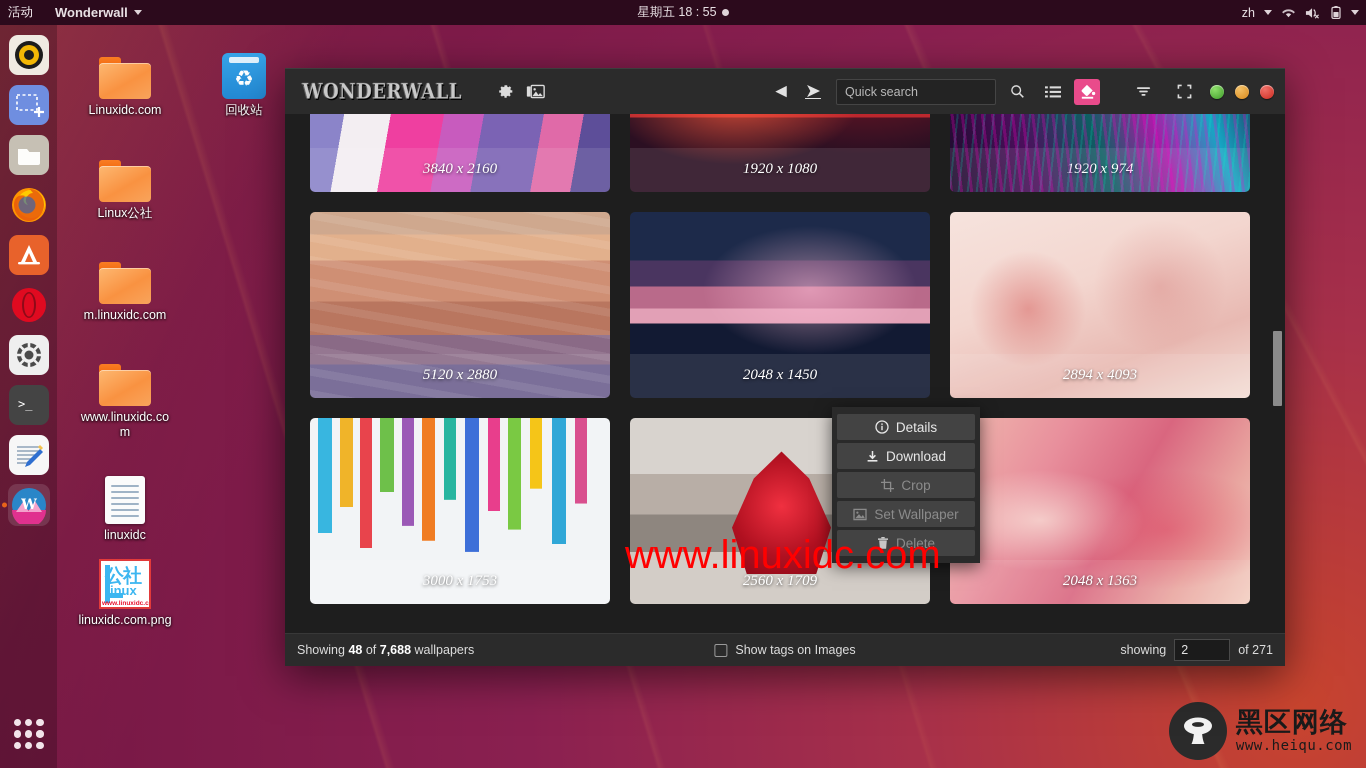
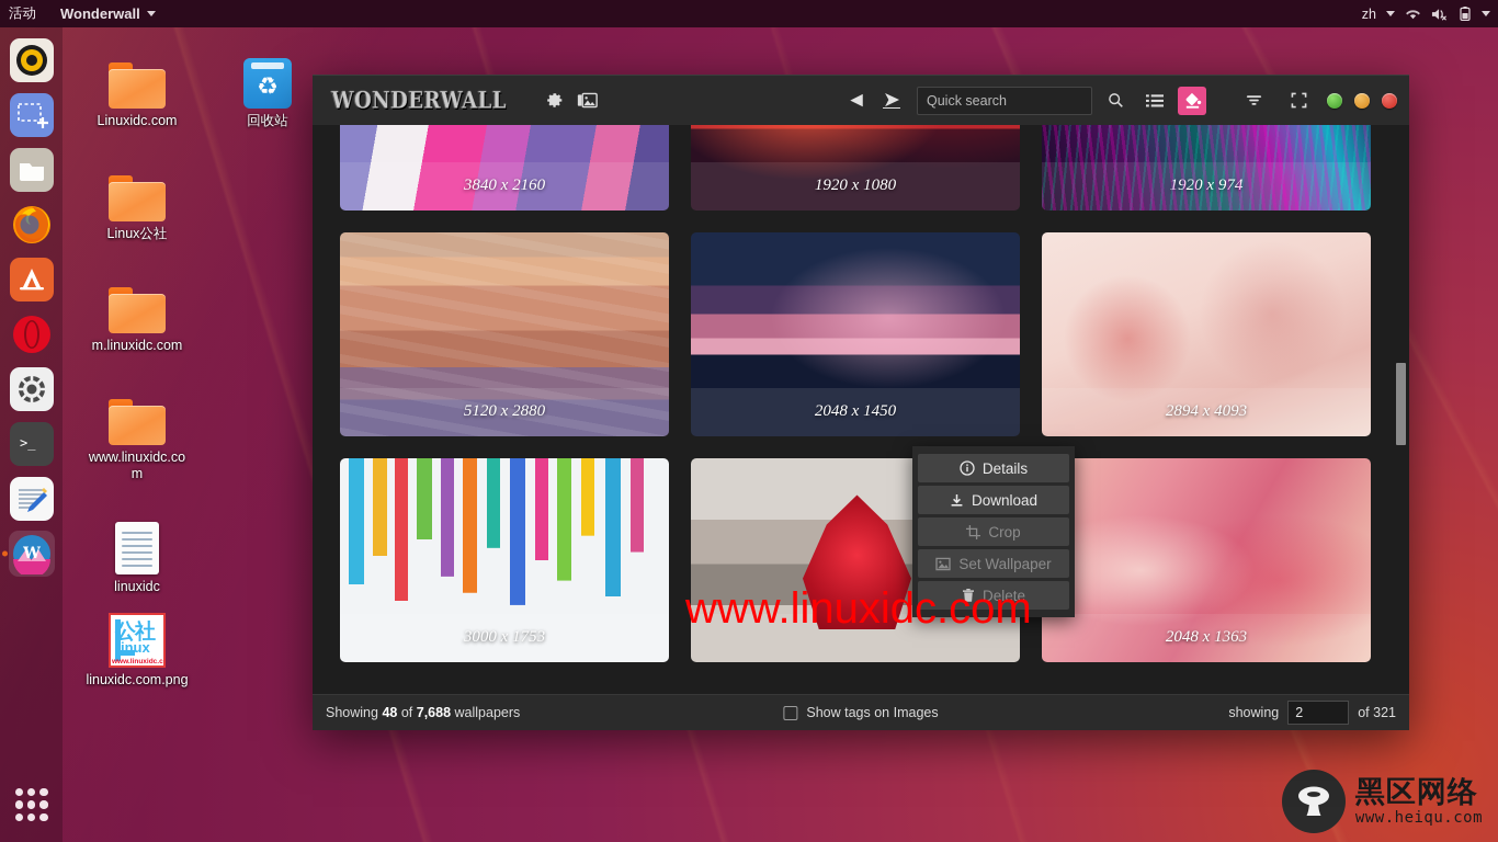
  活动
  Wonderwall
- 星期五 18 : 55
  zh
  >_
  W
  Linuxidc.com
  ♻
  回收站
  Linux公社
  m.linuxidc.com
  www.linuxidc.com
  linuxidc
  公社
  inux
  linuxidc.com.png
  WONDERWALL
  ◄
  ➤
  Quick search
  3840 x 2160
- 2560 x 1709
  Details
  Download
  Crop
  Set Wallpaper
  Delete
  Showing 48 of 7,688 wallpapers
  Show tags on Images
  showing
  2
- of 271
+ of 321
  www.linuxidc.com
  黑区网络
  www.heiqu.com
